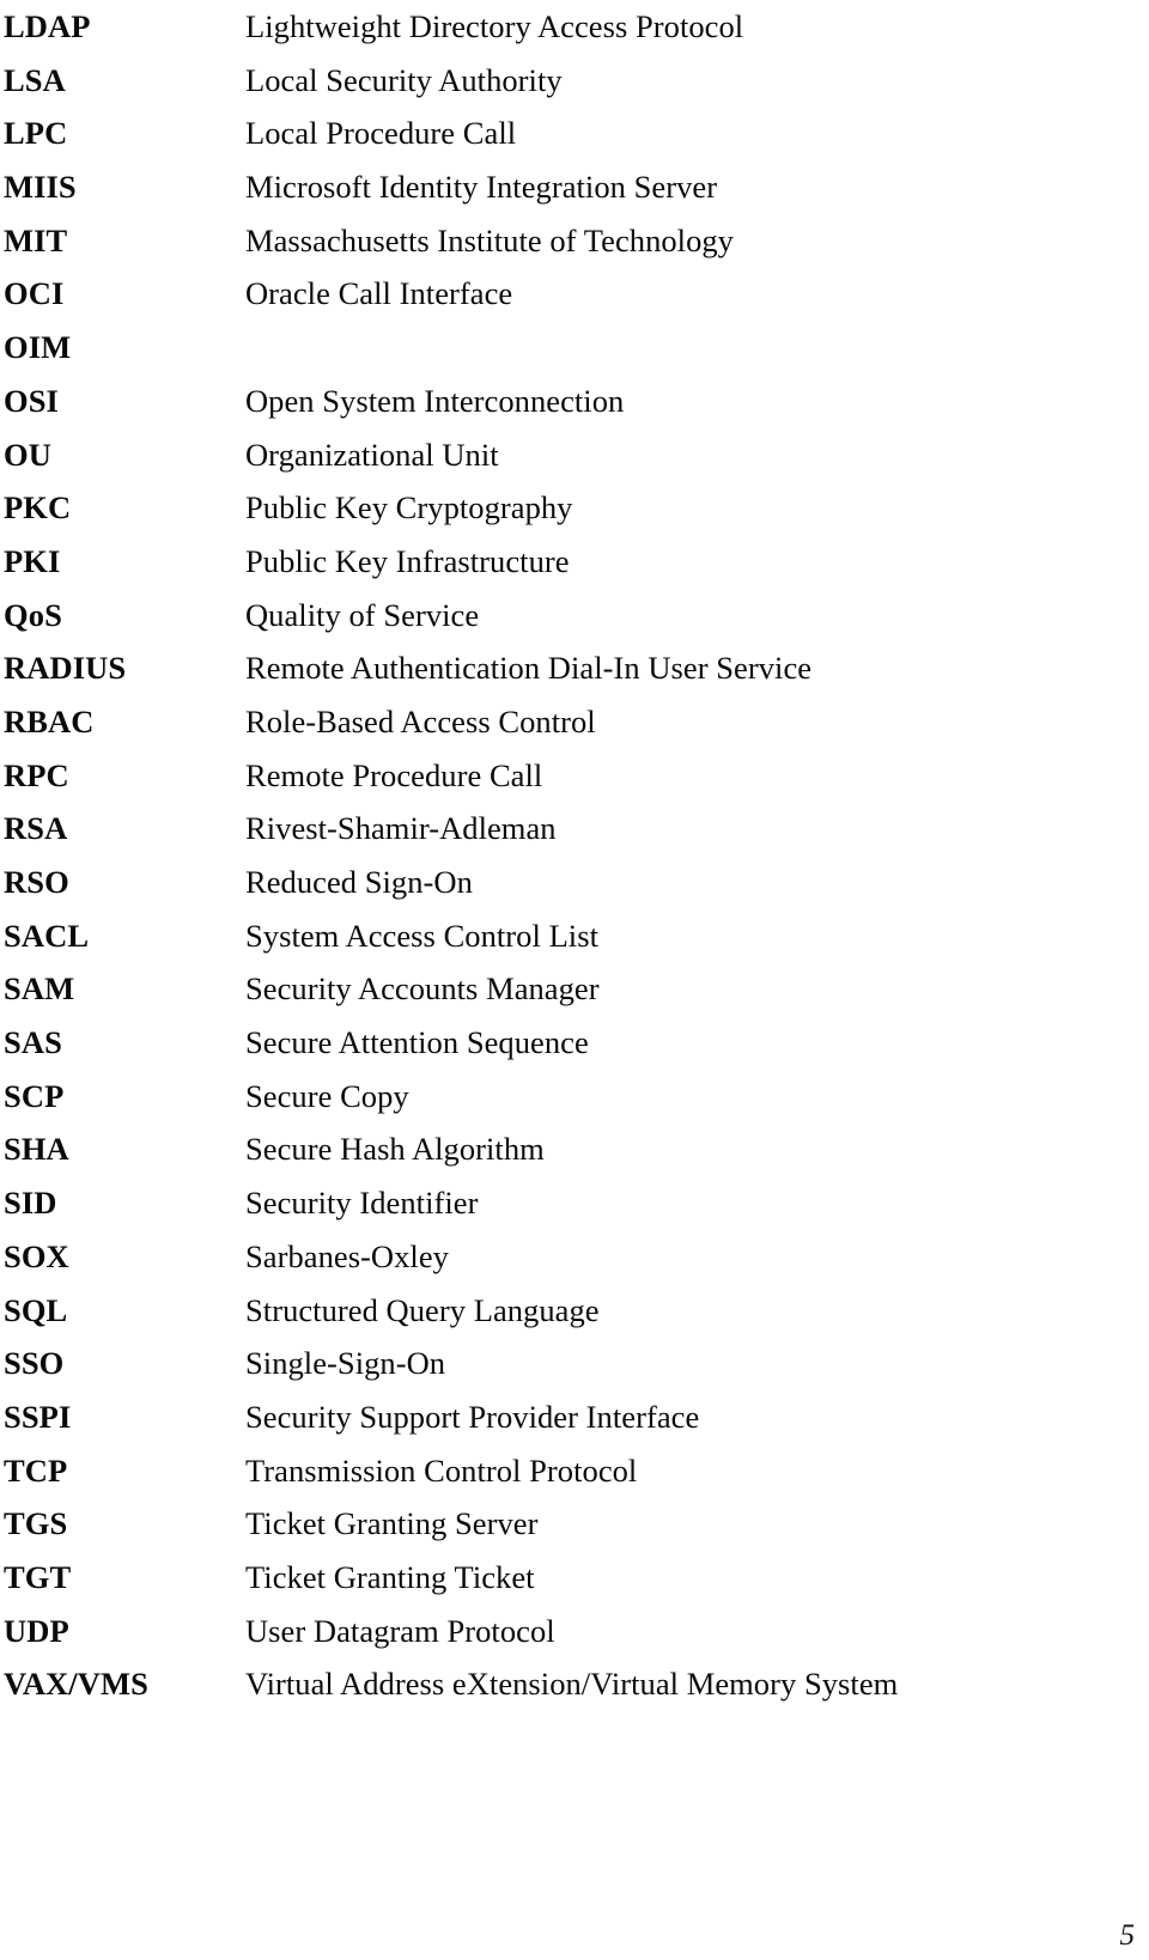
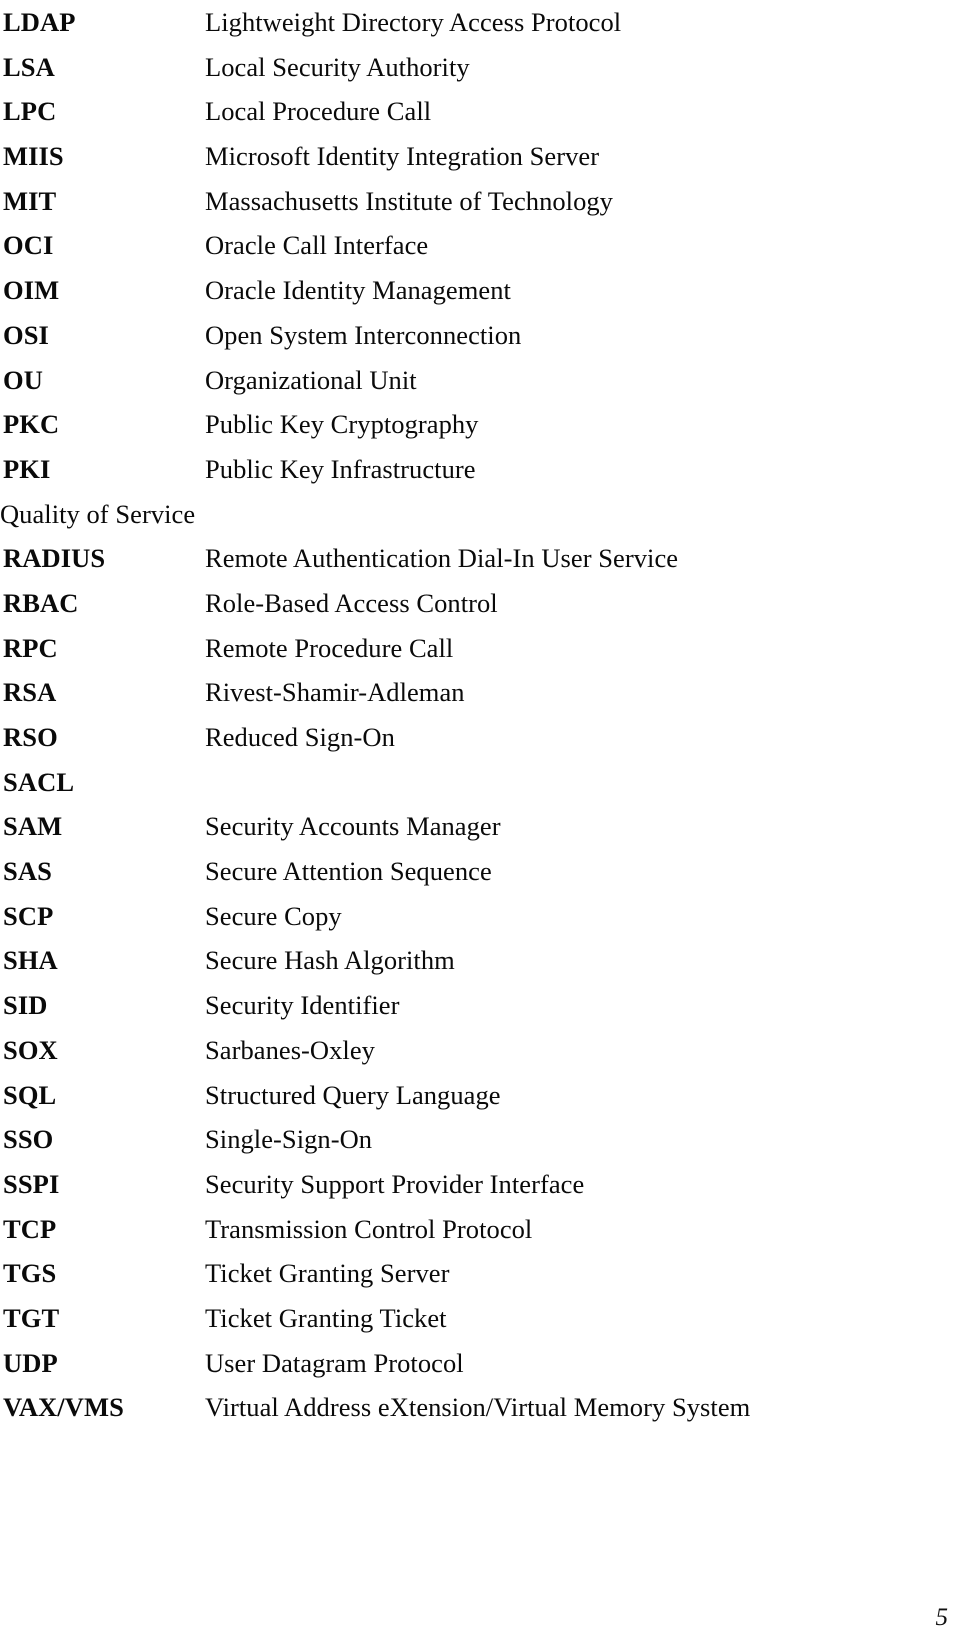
  LDAP
  Lightweight Directory Access Protocol
  LSA
  Local Security Authority
  LPC
  Local Procedure Call
  MIIS
  Microsoft Identity Integration Server
  MIT
  Massachusetts Institute of Technology
  OCI
  Oracle Call Interface
  OIM
+ Oracle Identity Management
  OSI
  Open System Interconnection
  OU
  Organizational Unit
  PKC
  Public Key Cryptography
  PKI
  Public Key Infrastructure
- QoS
  Quality of Service
  RADIUS
  Remote Authentication Dial-In User Service
  RBAC
  Role-Based Access Control
  RPC
  Remote Procedure Call
  RSA
  Rivest-Shamir-Adleman
  RSO
  Reduced Sign-On
  SACL
- System Access Control List
  SAM
  Security Accounts Manager
  SAS
  Secure Attention Sequence
  SCP
  Secure Copy
  SHA
  Secure Hash Algorithm
  SID
  Security Identifier
  SOX
  Sarbanes-Oxley
  SQL
  Structured Query Language
  SSO
  Single-Sign-On
  SSPI
  Security Support Provider Interface
  TCP
  Transmission Control Protocol
  TGS
  Ticket Granting Server
  TGT
  Ticket Granting Ticket
  UDP
  User Datagram Protocol
  VAX/VMS
  Virtual Address eXtension/Virtual Memory System
  5
